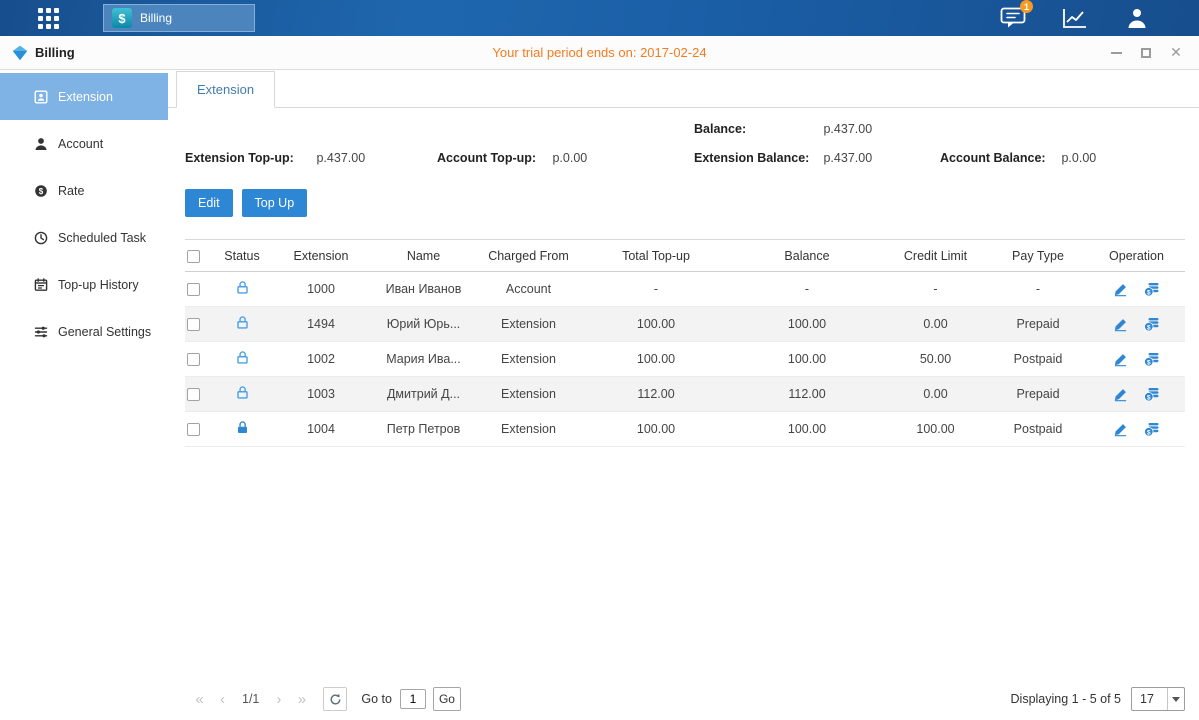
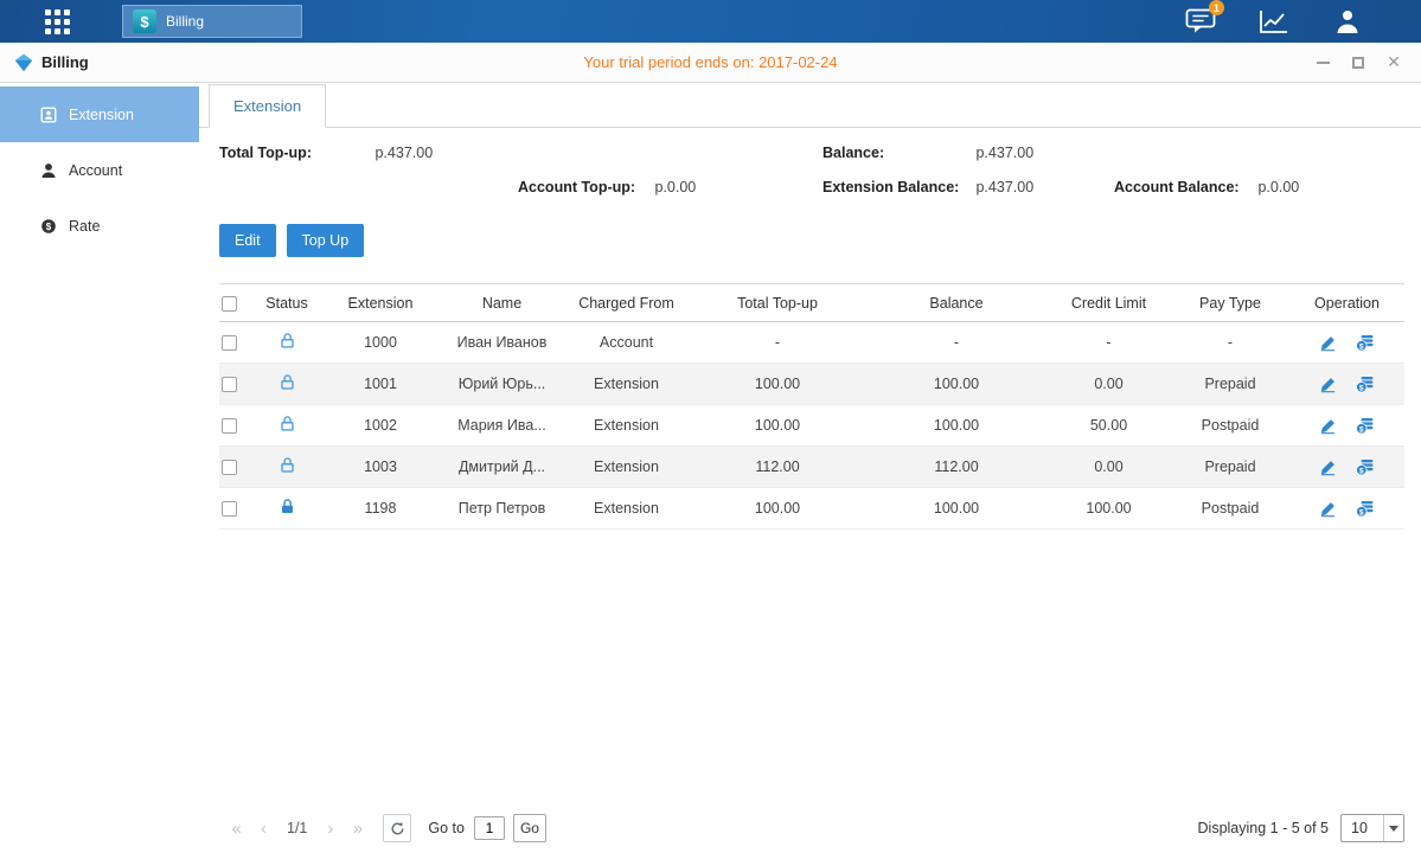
  $
  Billing
  1
  Billing
  Your trial period ends on: 2017-02-24
  ✕
  Extension
  Account
  $
  Rate
- Scheduled Task
- Top-up History
- General Settings
  Extension
+ Total Top-up: p.437.00
  Balance: p.437.00
- Extension Top-up: p.437.00
  Account Top-up: p.0.00
  Extension Balance: p.437.00
  Account Balance: p.0.00
  Edit
  Top Up
  Status
  Extension
  Name
  Charged From
  Total Top-up
  Balance
  Credit Limit
  Pay Type
  Operation
  1000
  Иван Иванов
  Account
  -
  -
  -
  -
- 1494
+ 1001
  Юрий Юрь...
  Extension
  100.00
  100.00
  0.00
  Prepaid
  1002
  Мария Ива...
  Extension
  100.00
  100.00
  50.00
  Postpaid
  1003
  Дмитрий Д...
  Extension
  112.00
  112.00
  0.00
  Prepaid
- 1004
+ 1198
  Петр Петров
  Extension
  100.00
  100.00
  100.00
  Postpaid
  «
  ‹
  1/1
  ›
  »
  Go to
  1
  Go
  Displaying 1 - 5 of 5
- 17
+ 10
